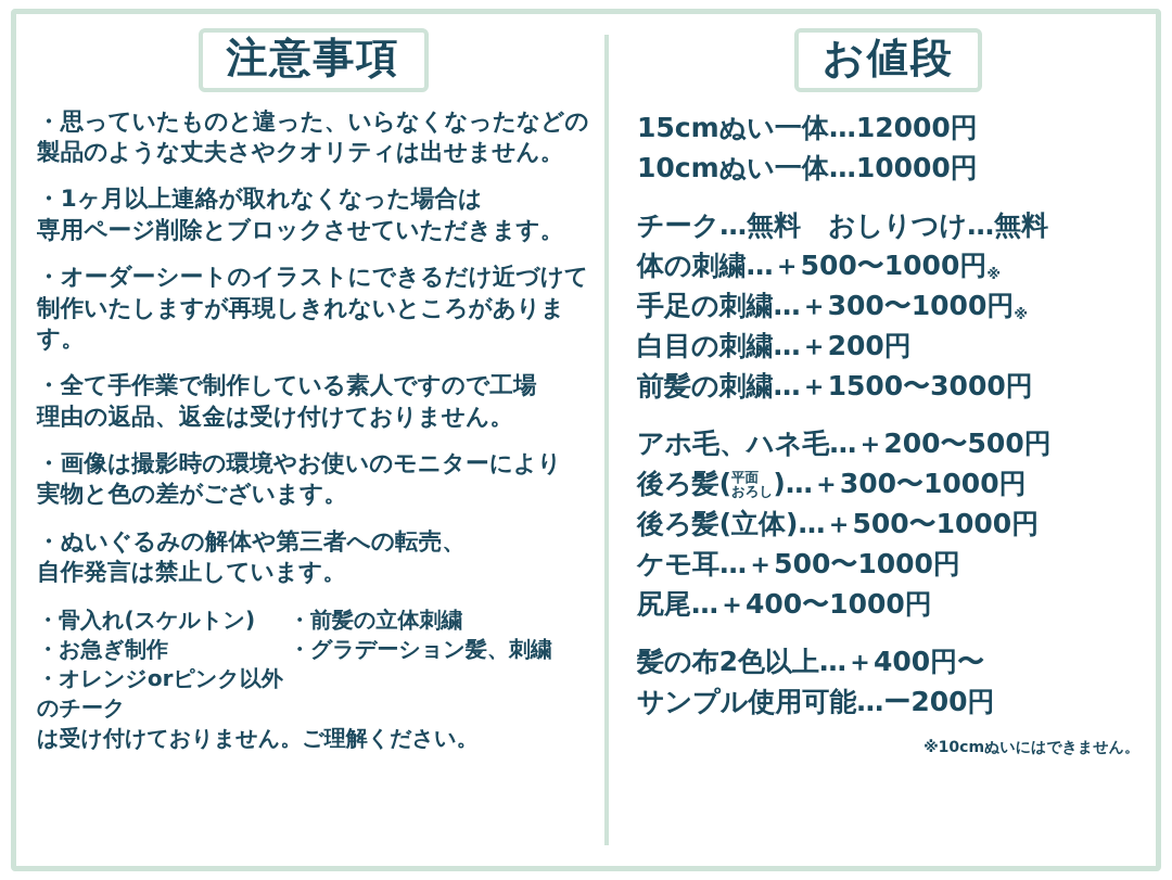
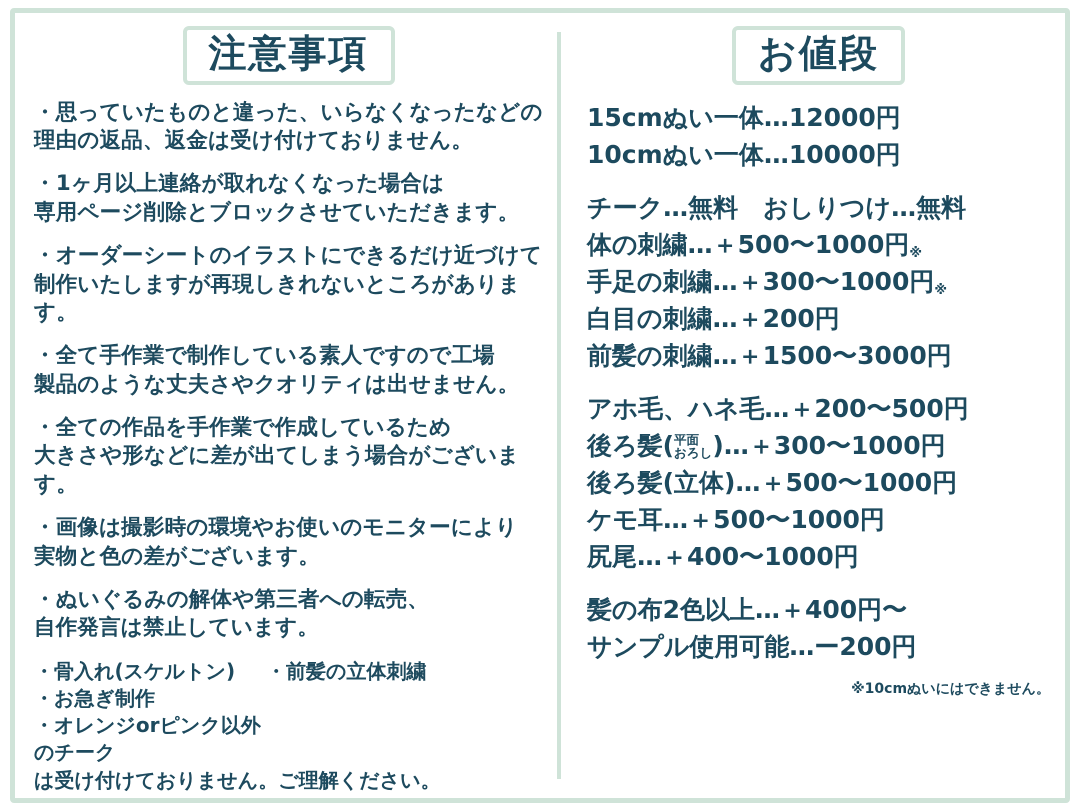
  注意事項
  ・思っていたものと違った、いらなくなったなどの
- 製品のような丈夫さやクオリティは出せません。
+ 理由の返品、返金は受け付けておりません。
  ・1ヶ月以上連絡が取れなくなった場合は
  専用ページ削除とブロックさせていただきます。
  ・オーダーシートのイラストにできるだけ近づけて
  制作いたしますが再現しきれないところがあります。
  ・全て手作業で制作している素人ですので工場
- 理由の返品、返金は受け付けておりません。
+ 製品のような丈夫さやクオリティは出せません。
+ ・全ての作品を手作業で作成しているため
+ 大きさや形などに差が出てしまう場合がございます。
  ・画像は撮影時の環境やお使いのモニターにより
  実物と色の差がございます。
  ・ぬいぐるみの解体や第三者への転売、
  自作発言は禁止しています。
  ・骨入れ(スケルトン)
  ・前髪の立体刺繍
  ・お急ぎ制作
- ・グラデーション髪、刺繍
  ・オレンジorピンク以外のチーク
  は受け付けておりません。ご理解ください。
  お値段
  15cmぬい一体…12000円
  10cmぬい一体…10000円
  チーク…無料 おしりつけ…無料
  体の刺繍…＋500〜1000円※
  手足の刺繍…＋300〜1000円※
  白目の刺繍…＋200円
  前髪の刺繍…＋1500〜3000円
  アホ毛、ハネ毛…＋200〜500円
  後ろ髪(
  平面
  おろし
  )…＋300〜1000円
  後ろ髪(立体)…＋500〜1000円
  ケモ耳…＋500〜1000円
  尻尾…＋400〜1000円
  髪の布2色以上…＋400円〜
  サンプル使用可能…ー200円
  ※10cmぬいにはできません。
